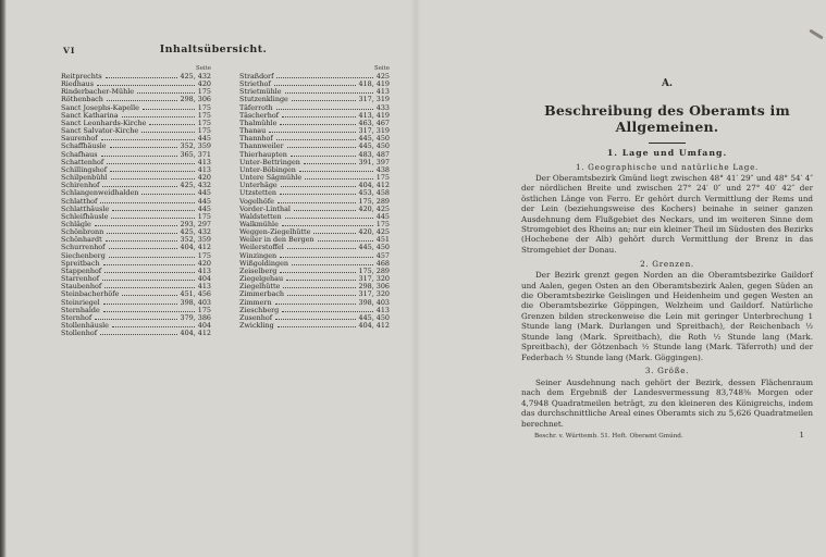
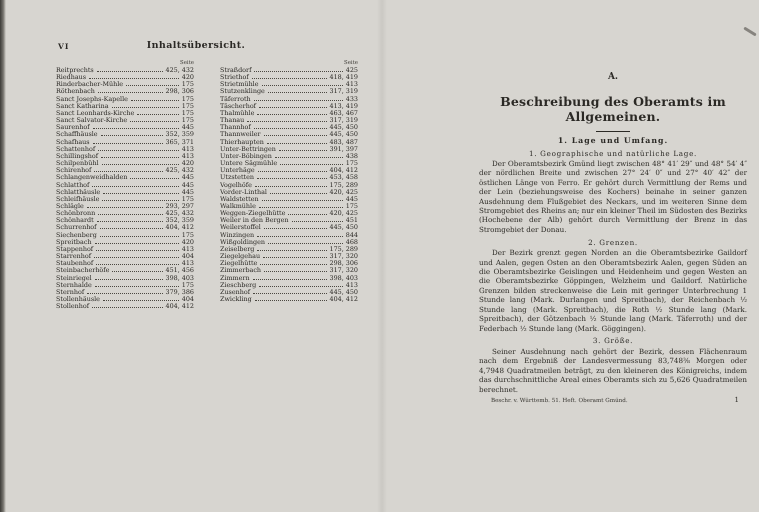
  VI
  Inhaltsübersicht.
  Reitprechts
  425, 432
  Riedhaus
  420
  Rinderbacher-Mühle
  175
  Röthenbach
  298, 306
  Sanct Josephs-Kapelle
  175
  Sanct Katharina
  175
  Sanct Leonhards-Kirche
  175
  Sanct Salvator-Kirche
  175
  Saurenhof
  445
  Schaffhäusle
  352, 359
  Schafhaus
  365, 371
  Schattenhof
  413
  Schillingshof
  413
  Schilpenbühl
  420
  Schirenhof
  425, 432
  Schlangenweidhalden
  445
  Schlatthof
  445
  Schlatthäusle
  445
  Schleifhäusle
  175
  Schlägle
  293, 297
  Schönbronn
  425, 432
  Schönhardt
  352, 359
  Schurrenhof
  404, 412
  Siechenberg
  175
  Spreitbach
  420
  Stappenhof
  413
  Starrenhof
  404
  Staubenhof
  413
  Steinbacherhöfe
  451, 456
  Steinriegel
  398, 403
  Sternhalde
  175
  Sternhof
  379, 386
  Stollenhäusle
  404
  Stollenhof
  404, 412
  Straßdorf
  425
  Striethof
  418, 419
  Strietmühle
  413
  Stutzenklinge
  317, 319
  Täferroth
  433
  Täscherhof
  413, 419
  Thalmühle
  463, 467
  Thanau
  317, 319
  Thannhof
  445, 450
  Thannweiler
  445, 450
  Thierhaupten
  483, 487
  Unter-Bettringen
  391, 397
  Unter-Böbingen
  438
  Untere Sägmühle
  175
  Unterhäge
  404, 412
  Utzstetten
  453, 458
  Vogelhöfe
  175, 289
  Vorder-Linthal
  420, 425
  Waldstetten
  445
  Walkmühle
  175
  Weggen-Ziegelhütte
  420, 425
  Weiler in den Bergen
  451
  Weilerstoffel
  445, 450
  Winzingen
- 457
+ 844
  Wißgoldingen
  468
  Zeiselberg
  175, 289
  Ziegelgehau
  317, 320
  Ziegelhütte
  298, 306
  Zimmerbach
  317, 320
  Zimmern
  398, 403
  Zieschberg
  413
  Zusenhof
  445, 450
  Zwickling
  404, 412
  A.
  Beschreibung des Oberamts im Allgemeinen.
  1. Lage und Umfang.
  1. Geographische und natürliche Lage.
  Der Oberamtsbezirk Gmünd liegt zwischen 48° 41′ 29″ und 48° 54′ 4″ der nördlichen Breite und zwischen 27° 24′ 0″ und 27° 40′ 42″ der östlichen Länge von Ferro. Er gehört durch Vermittlung der Rems und der Lein (beziehungsweise des Kochers) beinahe in seiner ganzen Ausdehnung dem Flußgebiet des Neckars, und im weiteren Sinne dem Stromgebiet des Rheins an; nur ein kleiner Theil im Südosten des Bezirks (Hochebene der Alb) gehört durch Vermittlung der Brenz in das Stromgebiet der Donau.
  2. Grenzen.
  Der Bezirk grenzt gegen Norden an die Oberamtsbezirke Gaildorf und Aalen, gegen Osten an den Oberamtsbezirk Aalen, gegen Süden an die Oberamtsbezirke Geislingen und Heidenheim und gegen Westen an die Oberamtsbezirke Göppingen, Welzheim und Gaildorf. Natürliche Grenzen bilden streckenweise die Lein mit geringer Unterbrechung 1 Stunde lang (Mark. Durlangen und Spreitbach), der Reichenbach ½ Stunde lang (Mark. Spreitbach), die Roth ½ Stunde lang (Mark. Spreitbach), der Götzenbach ½ Stunde lang (Mark. Täferroth) und der Federbach ½ Stunde lang (Mark. Göggingen).
  3. Größe.
  Seiner Ausdehnung nach gehört der Bezirk, dessen Flächenraum nach dem Ergebniß der Landesvermessung 83,748⅜ Morgen oder 4,7948 Quadratmeilen beträgt, zu den kleineren des Königreichs, indem das durchschnittliche Areal eines Oberamts sich zu 5,626 Quadratmeilen berechnet.
  1
